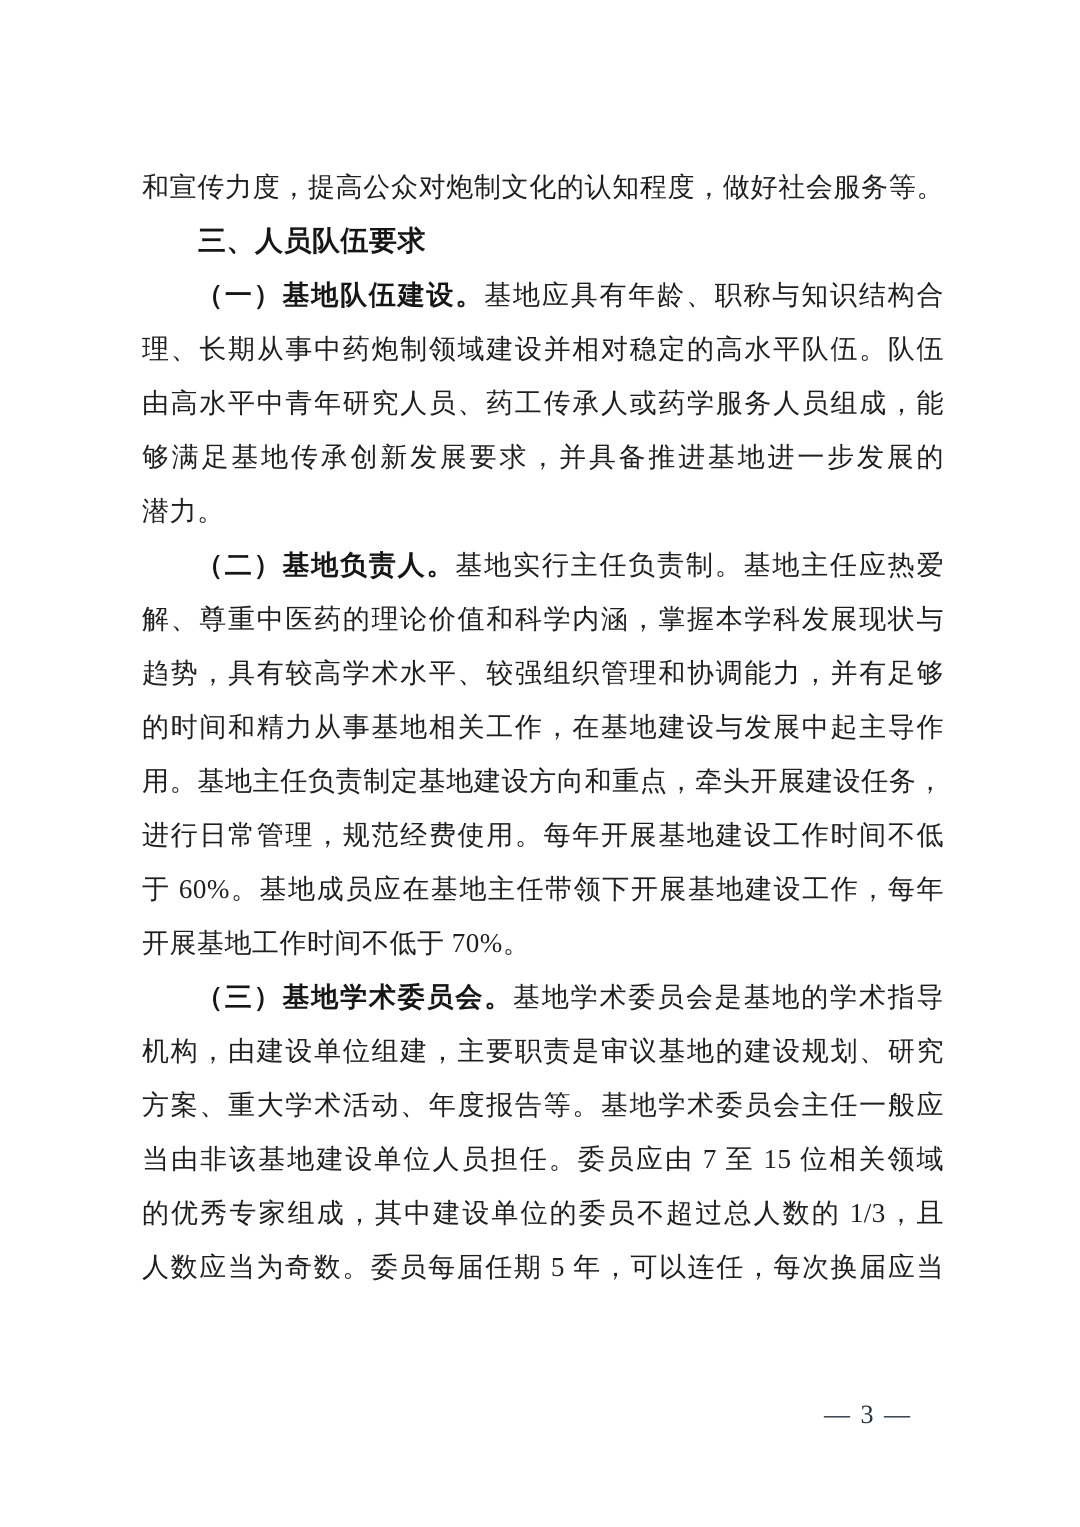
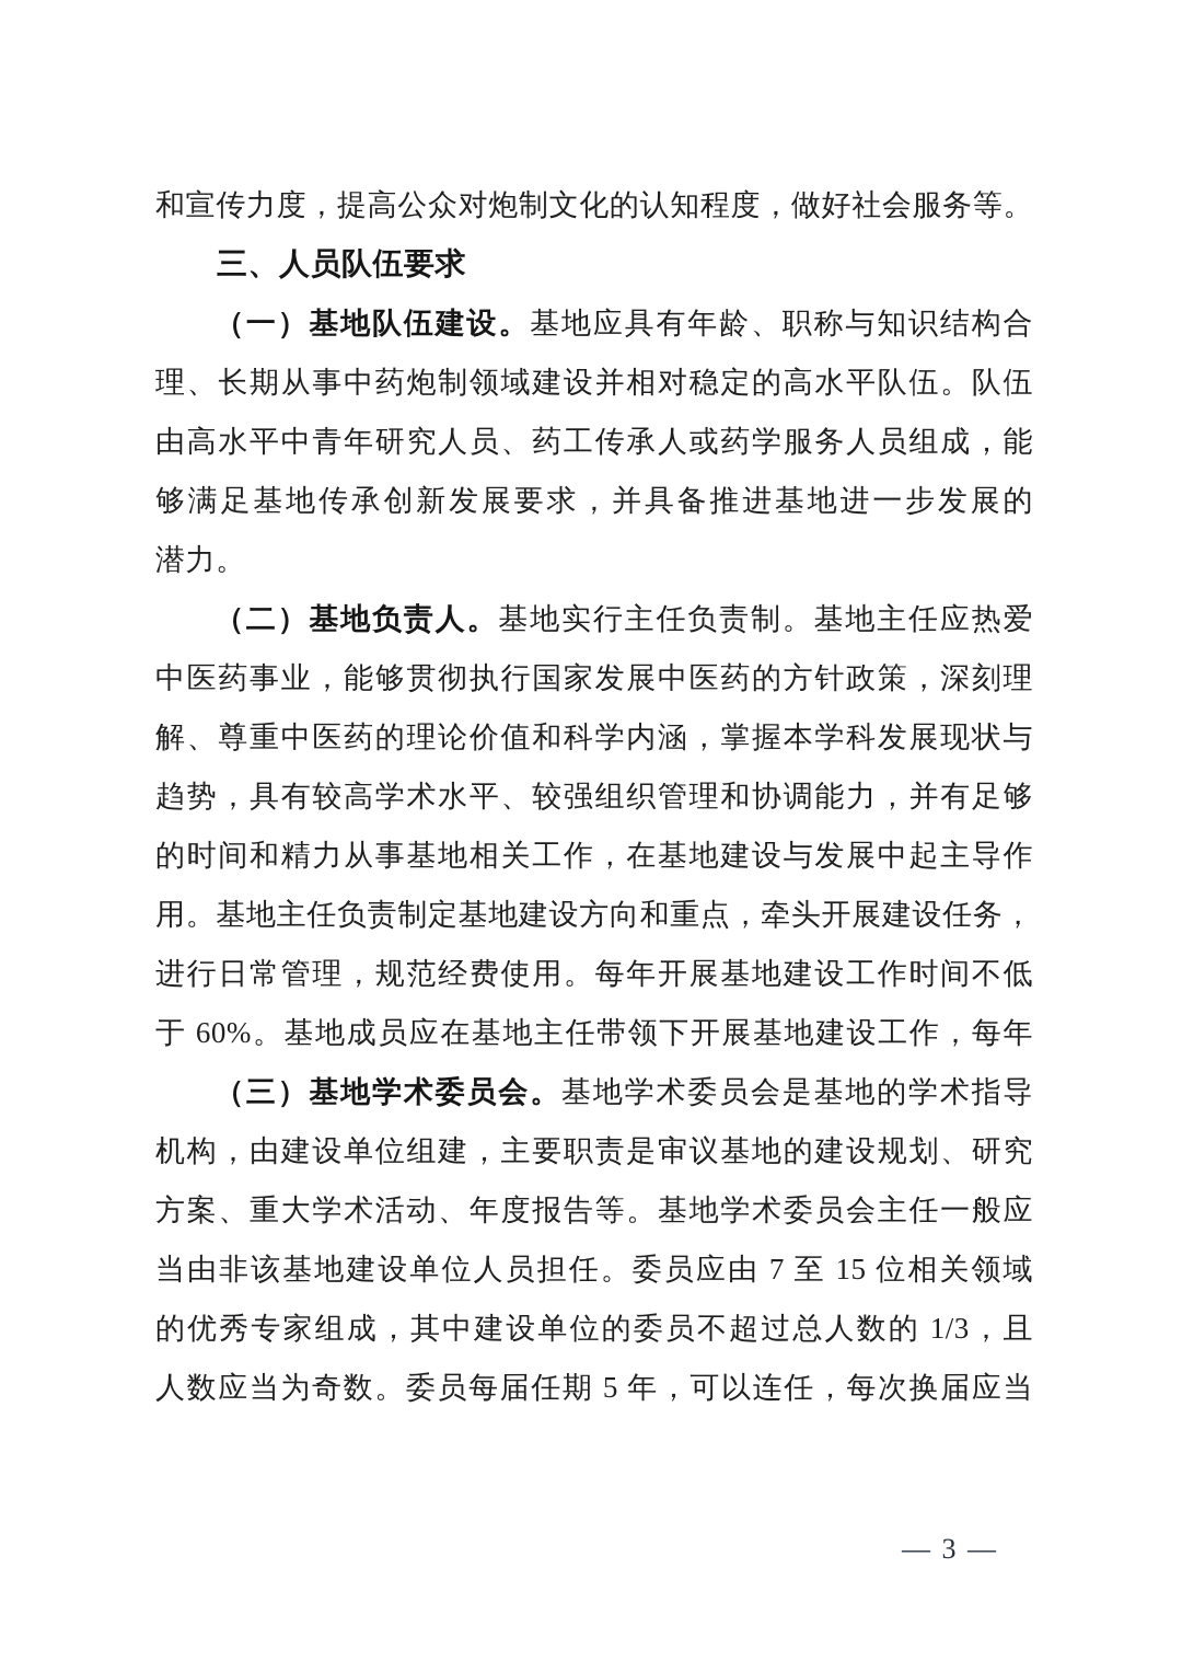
  和宣传力度，提高公众对炮制文化的认知程度，做好社会服务等。
  三、人员队伍要求
  （一）基地队伍建设。基地应具有年龄、职称与知识结构合
  理、长期从事中药炮制领域建设并相对稳定的高水平队伍。队伍
  由高水平中青年研究人员、药工传承人或药学服务人员组成，能
  够满足基地传承创新发展要求，并具备推进基地进一步发展的
  潜力。
  （二）基地负责人。基地实行主任负责制。基地主任应热爱
+ 中医药事业，能够贯彻执行国家发展中医药的方针政策，深刻理
  解、尊重中医药的理论价值和科学内涵，掌握本学科发展现状与
  趋势，具有较高学术水平、较强组织管理和协调能力，并有足够
  的时间和精力从事基地相关工作，在基地建设与发展中起主导作
  用。基地主任负责制定基地建设方向和重点，牵头开展建设任务，
  进行日常管理，规范经费使用。每年开展基地建设工作时间不低
  于 60%。基地成员应在基地主任带领下开展基地建设工作，每年
- 开展基地工作时间不低于 70%。
  （三）基地学术委员会。基地学术委员会是基地的学术指导
  机构，由建设单位组建，主要职责是审议基地的建设规划、研究
  方案、重大学术活动、年度报告等。基地学术委员会主任一般应
  当由非该基地建设单位人员担任。委员应由 7 至 15 位相关领域
  的优秀专家组成，其中建设单位的委员不超过总人数的 1/3，且
  人数应当为奇数。委员每届任期 5 年，可以连任，每次换届应当
  — 3 —
